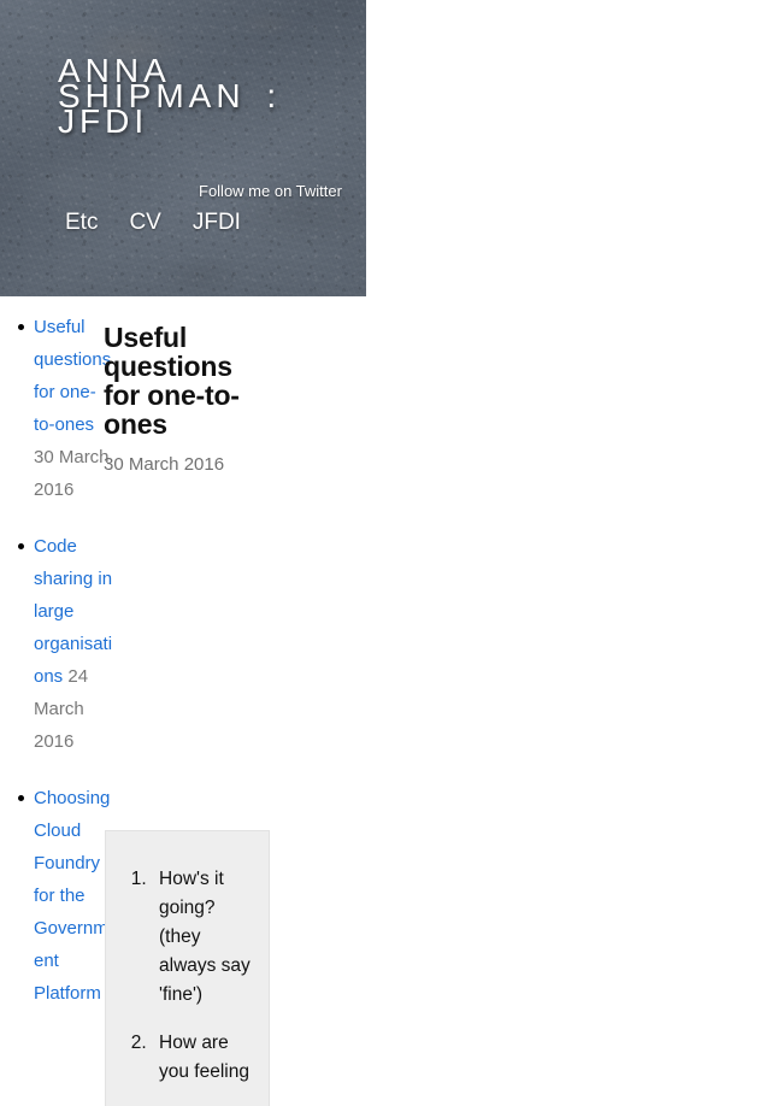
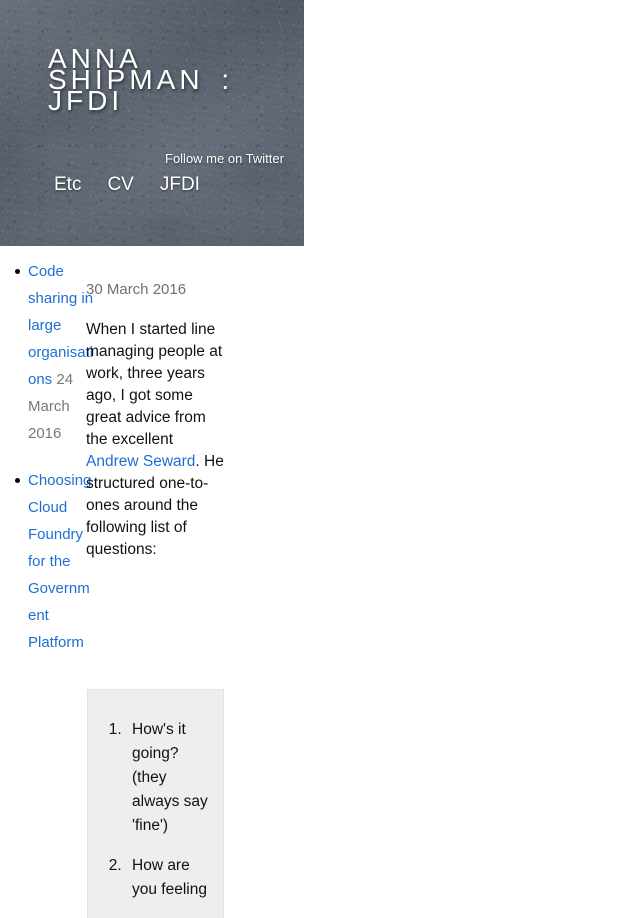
  ANNA SHIPMAN : JFDI
  Follow me on Twitter
  Etc
  CV
  JFDI
- Useful questions for one-to-ones 30 March 2016
  Code sharing in large organisations 24 March 2016
  Choosing Cloud Foundry for the Government Platform
- Useful questions for one-to-ones
  30 March 2016
+ When I started line managing people at work, three years ago, I got some great advice from the excellent Andrew Seward. He structured one-to-ones around the following list of questions:
  How's it going? (they always say 'fine')
  How are you feeling
